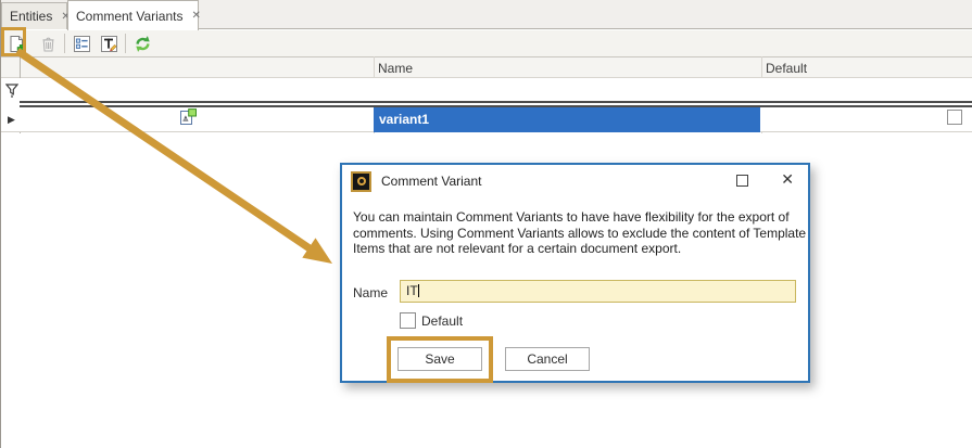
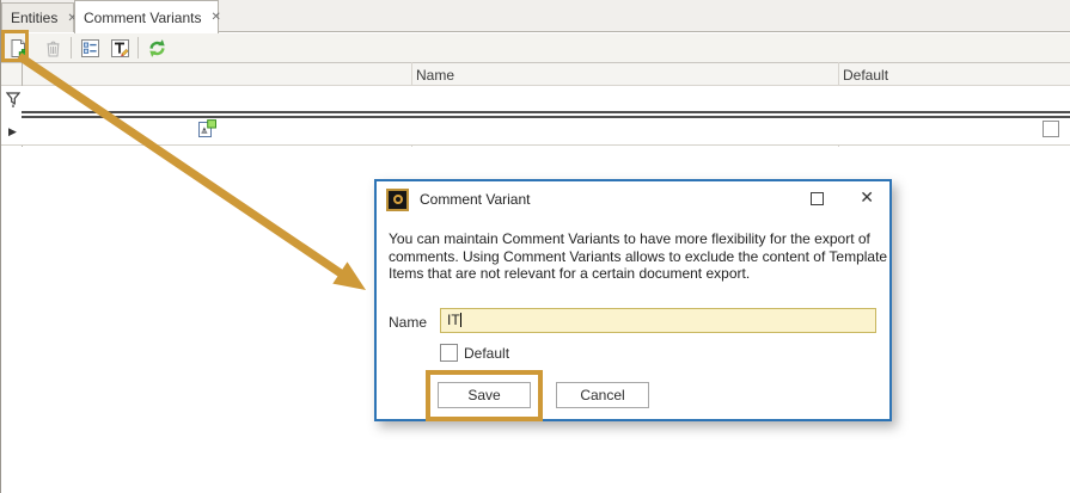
  Entities
  ✕
  Comment Variants
  ✕
  Name
  Default
  ▶
- variant1
  Comment Variant
  ✕
- You can maintain Comment Variants to have have flexibility for the export of comments. Using Comment Variants allows to exclude the content of Template Items that are not relevant for a certain document export.
+ You can maintain Comment Variants to have more flexibility for the export of comments. Using Comment Variants allows to exclude the content of Template Items that are not relevant for a certain document export.
  Name
  IT
  Default
  Save
  Cancel
